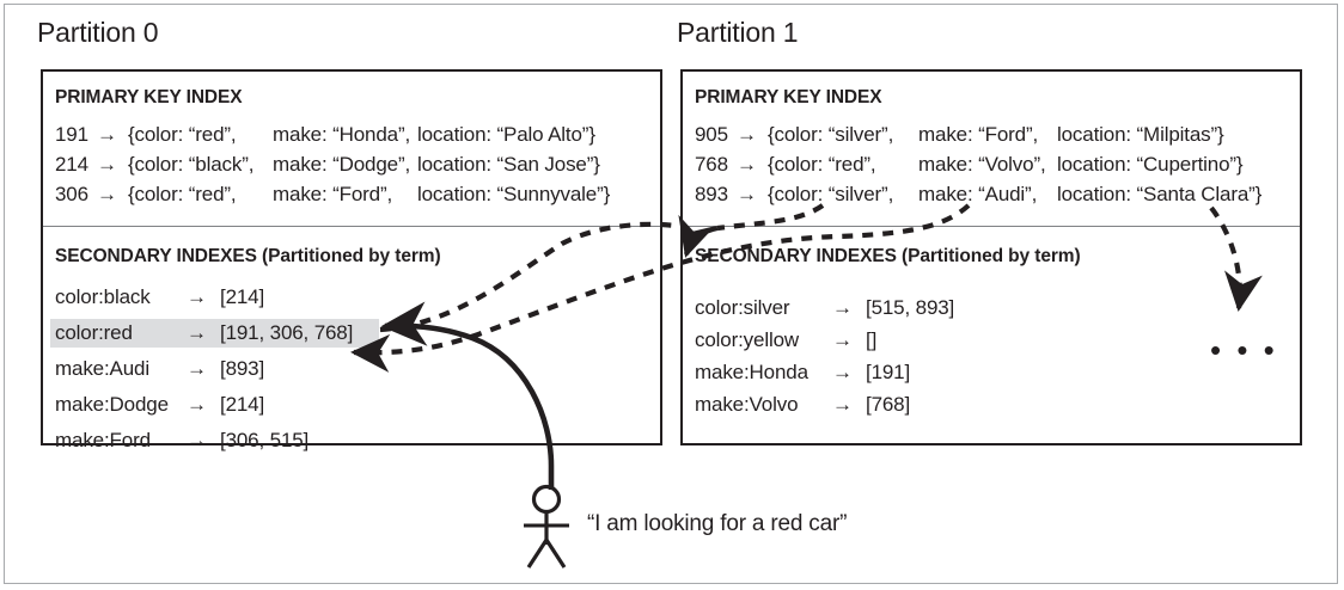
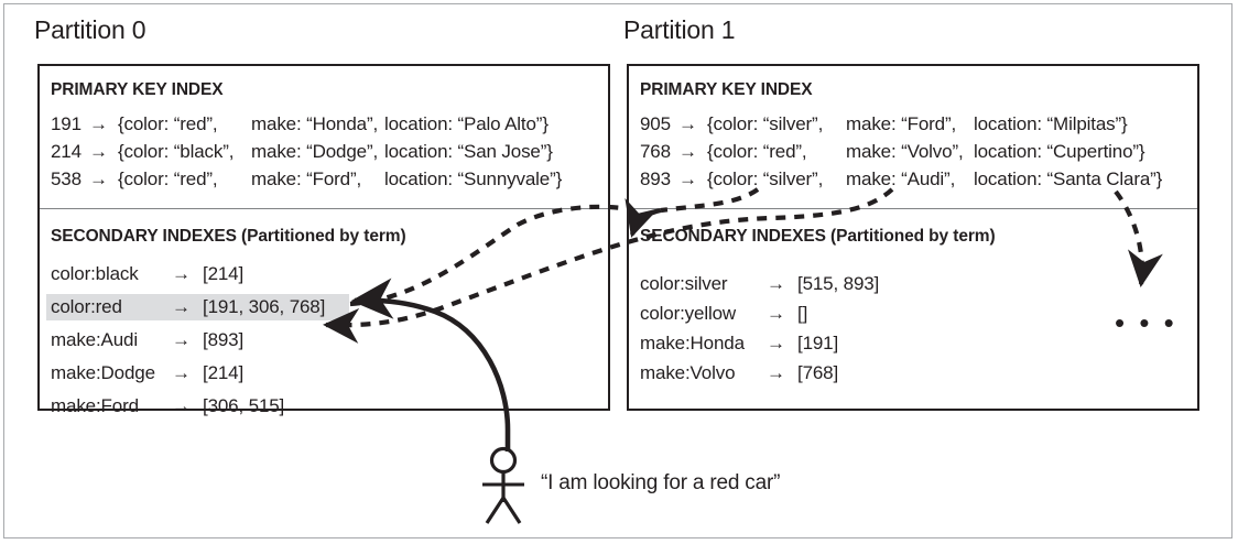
  Partition 0
  PRIMARY KEY INDEX
  191
  →
  {color: “red”,
  make: “Honda”,
  location: “Palo Alto”}
  214
  →
  {color: “black”,
  make: “Dodge”,
  location: “San Jose”}
- 306
+ 538
  →
  {color: “red”,
  make: “Ford”,
  location: “Sunnyvale”}
  SECONDARY INDEXES (Partitioned by term)
  color:black
  →
  [214]
  color:red
  →
  [191, 306, 768]
  make:Audi
  →
  [893]
  make:Dodge
  →
  [214]
  make:Ford
  →
  [306, 515]
  Partition 1
  PRIMARY KEY INDEX
  905
  →
  {color: “silver”,
  make: “Ford”,
  location: “Milpitas”}
  768
  →
  {color: “red”,
  make: “Volvo”,
  location: “Cupertino”}
  893
  →
  {color: “silver”,
  make: “Audi”,
  location: “Santa Clara”}
  SECONDARY INDEXES (Partitioned by term)
  color:silver
  →
  [515, 893]
  color:yellow
  →
  []
  make:Honda
  →
  [191]
  make:Volvo
  →
  [768]
  • • •
  “I am looking for a red car”
